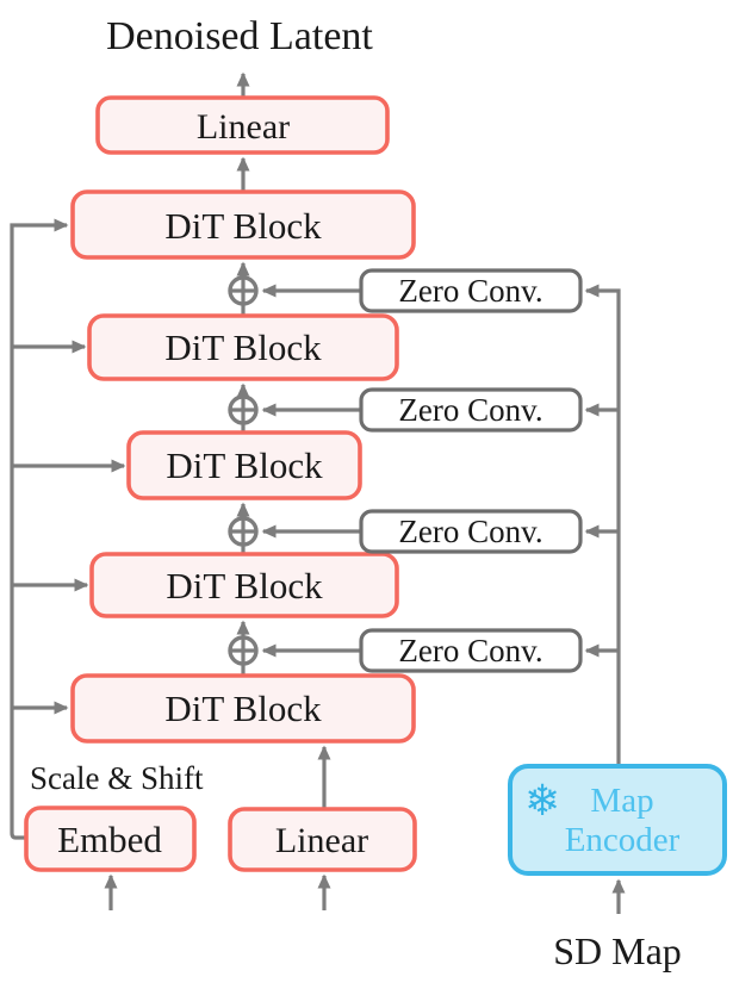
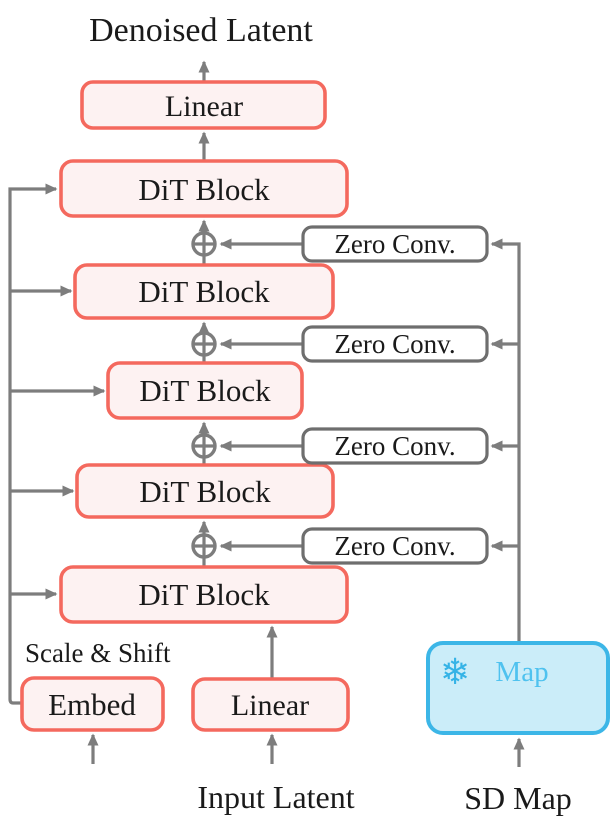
  Linear
  DiT Block
  DiT Block
  DiT Block
  DiT Block
  DiT Block
  Zero Conv.
  Zero Conv.
  Zero Conv.
  Zero Conv.
  Embed
  Linear
  ❄
  Map
- Encoder
  Denoised Latent
  Scale & Shift
+ Input Latent
  SD Map
